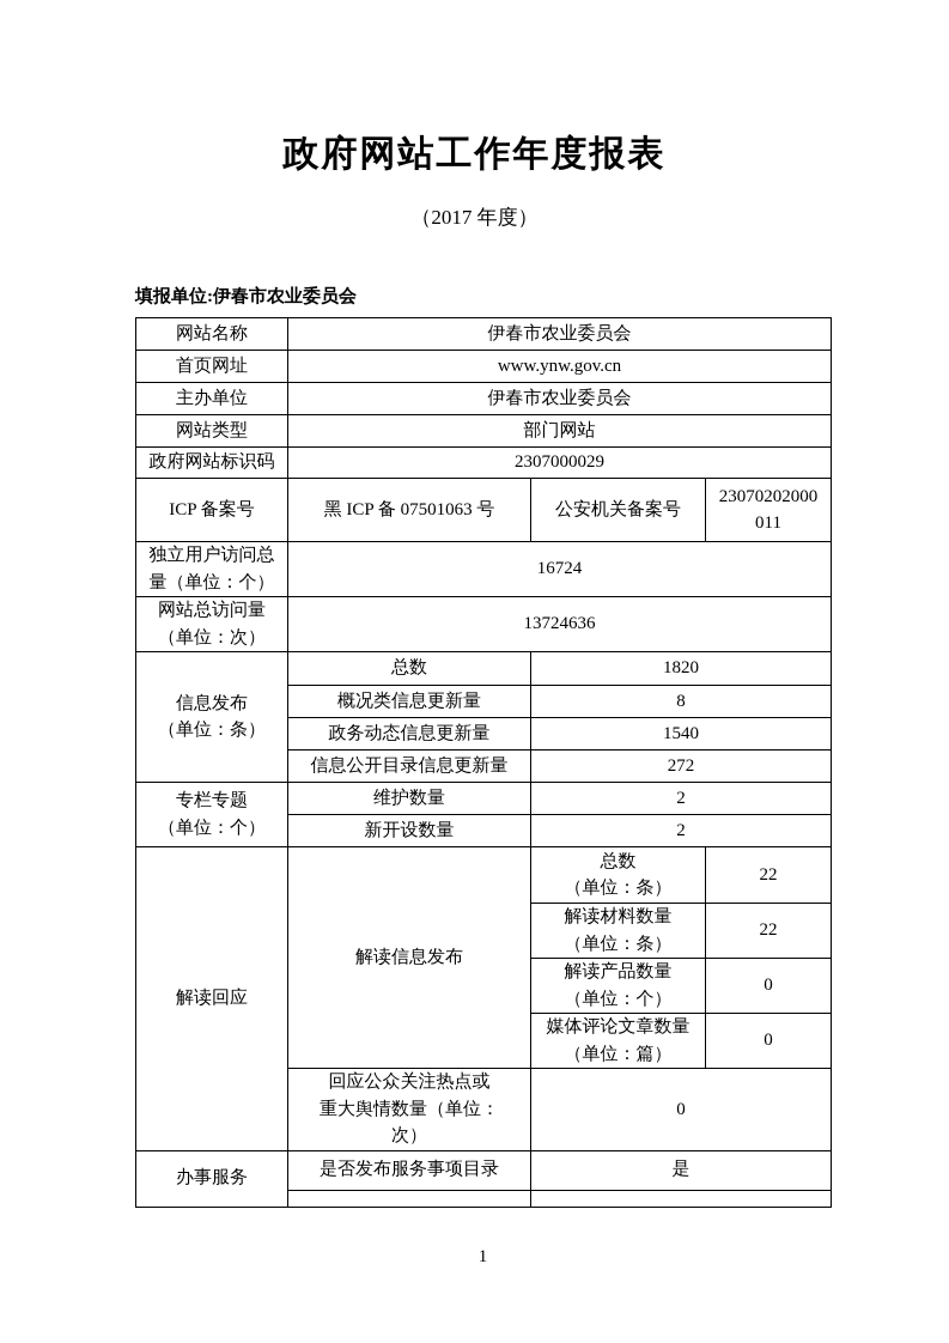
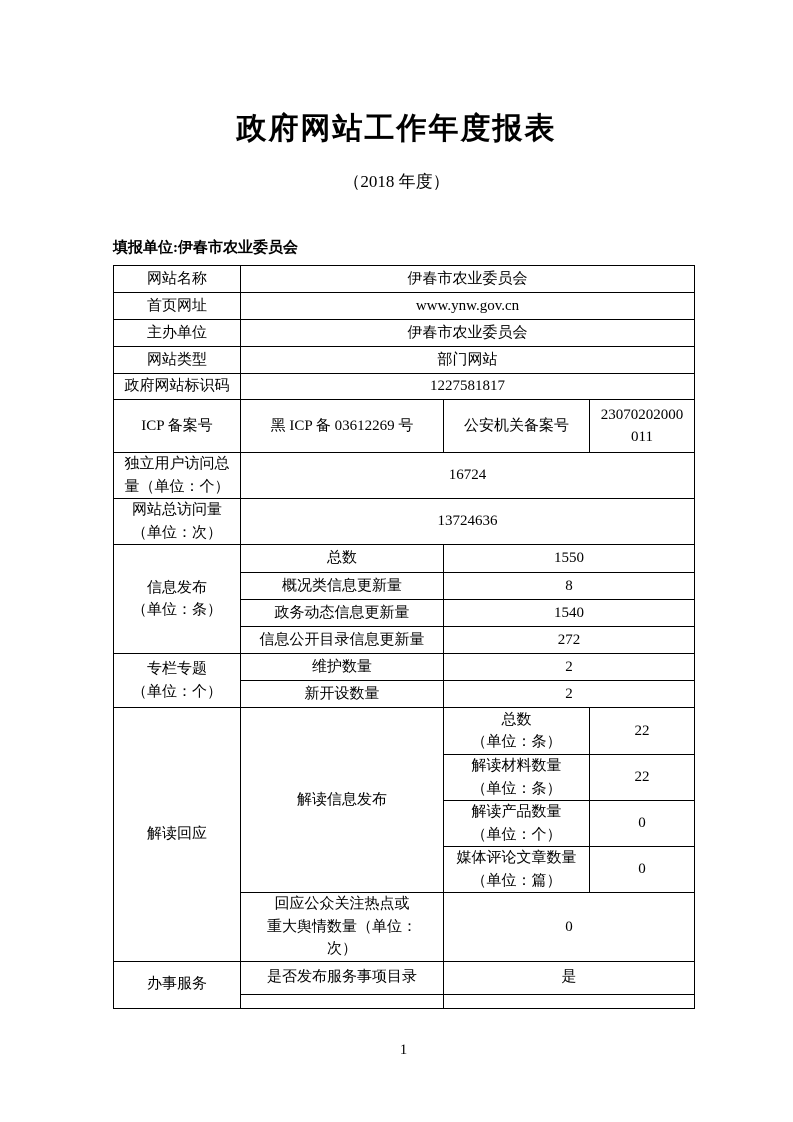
  政府网站工作年度报表
- （2017 年度）
+ （2018 年度）
  填报单位:伊春市农业委员会
  网站名称	伊春市农业委员会
  首页网址	www.ynw.gov.cn
  主办单位	伊春市农业委员会
  网站类型	部门网站
- 政府网站标识码	2307000029
+ 政府网站标识码	1227581817
- ICP 备案号	黑 ICP 备 07501063 号	公安机关备案号	23070202000 011
+ ICP 备案号	黑 ICP 备 03612269 号	公安机关备案号	23070202000 011
  独立用户访问总 量（单位：个）	16724
  网站总访问量 （单位：次）	13724636
- 信息发布 （单位：条）	总数	1820
+ 信息发布 （单位：条）	总数	1550
  概况类信息更新量	8
  政务动态信息更新量	1540
  信息公开目录信息更新量	272
  专栏专题 （单位：个）	维护数量	2
  新开设数量	2
  解读回应	解读信息发布	总数 （单位：条）	22
  解读材料数量 （单位：条）	22
  解读产品数量 （单位：个）	0
  媒体评论文章数量 （单位：篇）	0
  回应公众关注热点或 重大舆情数量（单位： 次）	0
  办事服务	是否发布服务事项目录	是
  1
